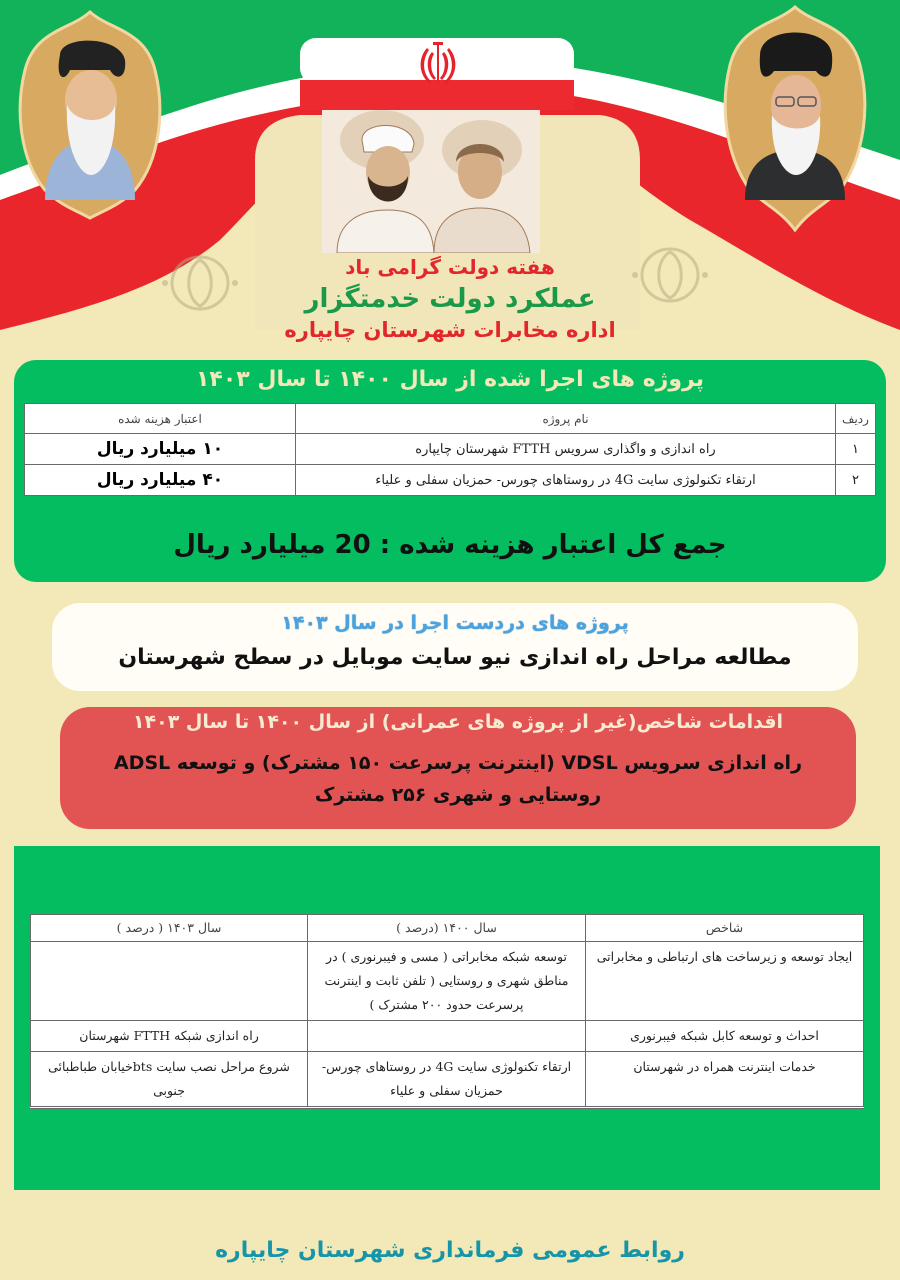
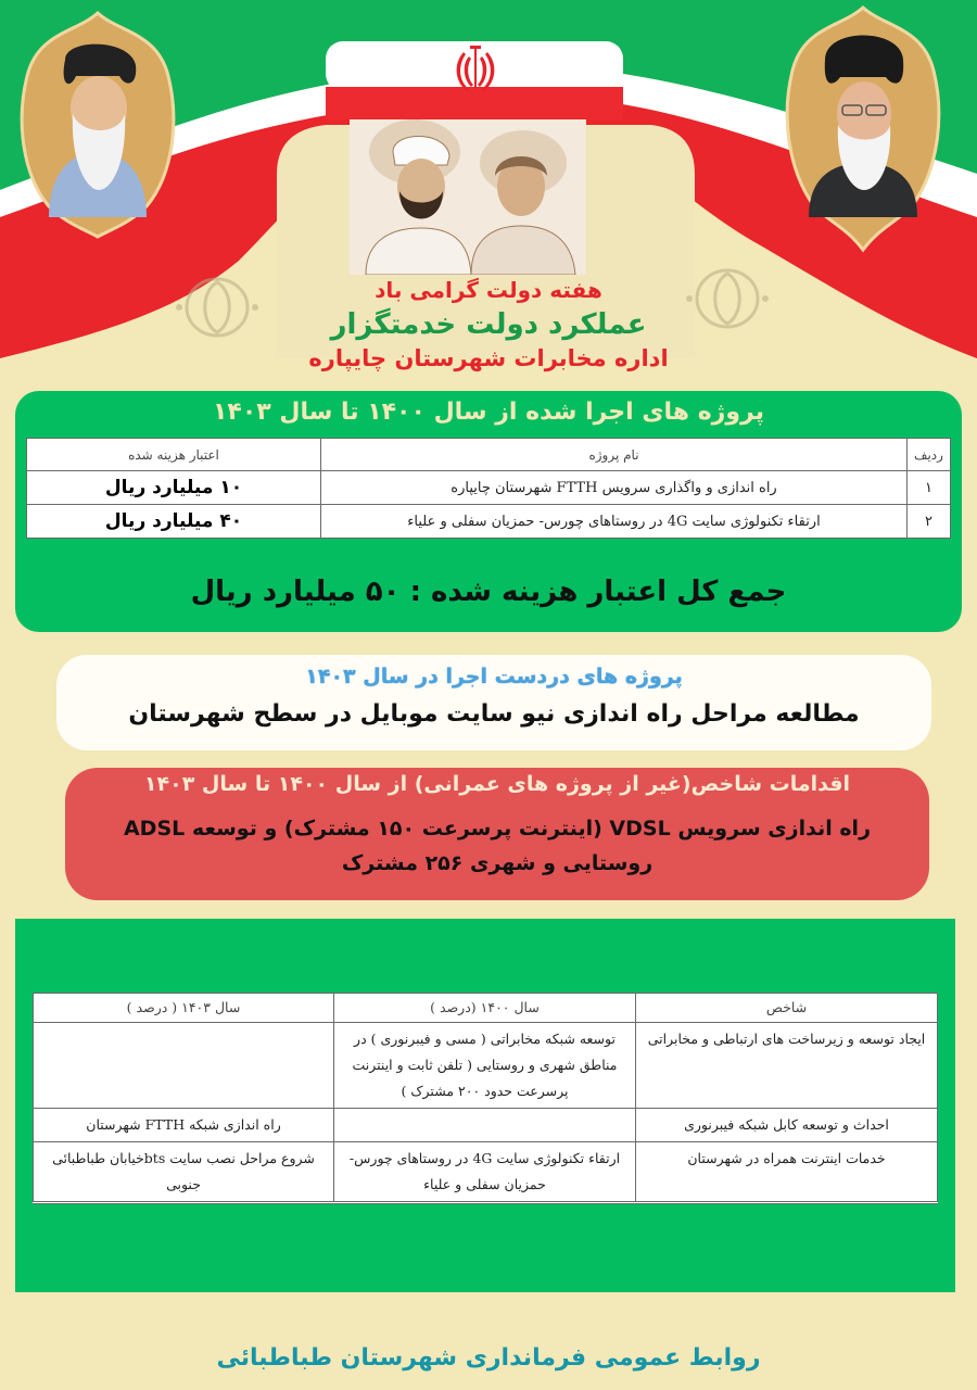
  هفته دولت گرامی باد
  عملکرد دولت خدمتگزار
  اداره مخابرات شهرستان چایپاره
  پروژه های اجرا شده از سال ۱۴۰۰ تا سال ۱۴۰۳
  ردیف	نام پروژه	اعتبار هزینه شده
  ۱	راه اندازی و واگذاری سرویس FTTH شهرستان چایپاره	۱۰ میلیارد ریال
  ۲	ارتقاء تکنولوژی سایت 4G در روستاهای چورس- حمزیان سفلی و علیاء	۴۰ میلیارد ریال
- جمع کل اعتبار هزینه شده : 20 میلیارد ریال
+ جمع کل اعتبار هزینه شده : ۵۰ میلیارد ریال
  پروژه های دردست اجرا در سال ۱۴۰۳
  مطالعه مراحل راه اندازی نیو سایت موبایل در سطح شهرستان
  اقدامات شاخص(غیر از پروژه های عمرانی) از سال ۱۴۰۰ تا سال ۱۴۰۳
  راه اندازی سرویس VDSL (اینترنت پرسرعت ۱۵۰ مشترک) و توسعه ADSL روستایی و شهری ۲۵۶ مشترک
  شاخص	سال ۱۴۰۰ (درصد )	سال ۱۴۰۳ ( درصد )
  ایجاد توسعه و زیرساخت های ارتباطی و مخابراتی	توسعه شبکه مخابراتی ( مسی و فیبرنوری ) در مناطق شهری و روستایی ( تلفن ثابت و اینترنت پرسرعت حدود ۲۰۰ مشترک )
  احداث و توسعه کابل شبکه فیبرنوری		راه اندازی شبکه FTTH شهرستان
  خدمات اینترنت همراه در شهرستان	ارتقاء تکنولوژی سایت 4G در روستاهای چورس- حمزیان سفلی و علیاء	شروع مراحل نصب سایت btsخیابان طباطبائی جنوبی
- روابط عمومی فرمانداری شهرستان چایپاره
+ روابط عمومی فرمانداری شهرستان طباطبائی
